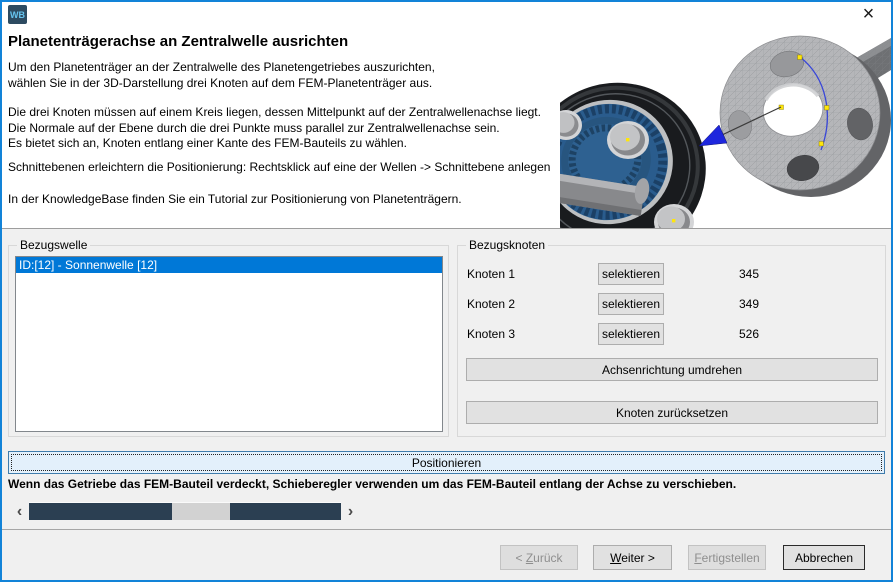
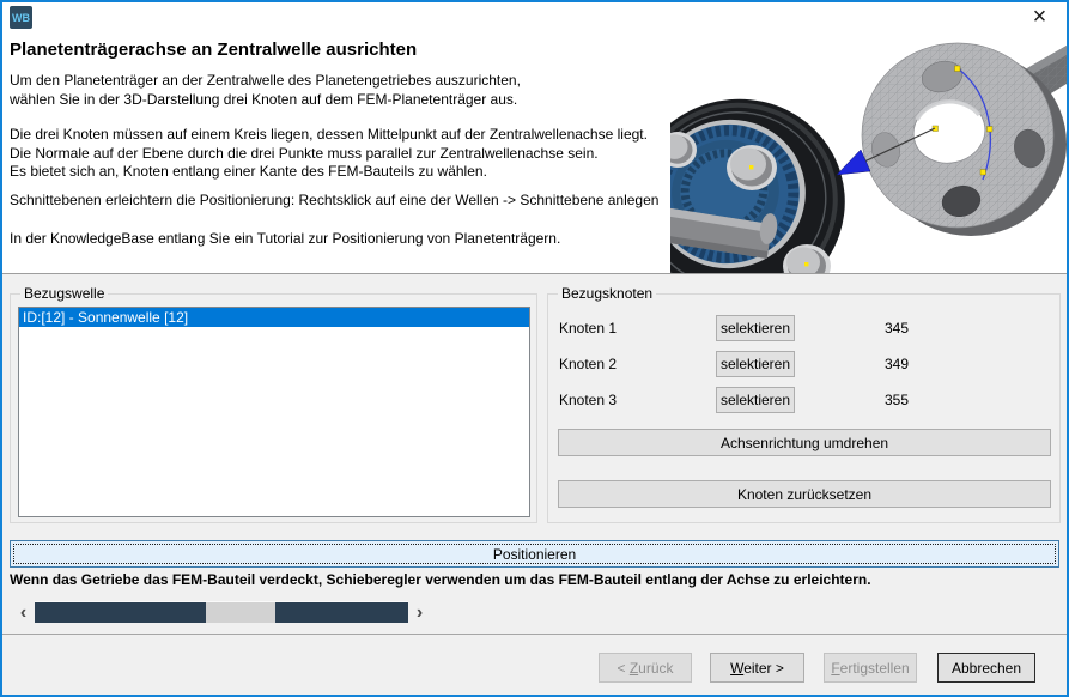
  WB
  ×
  Planetenträgerachse an Zentralwelle ausrichten
  Um den Planetenträger an der Zentralwelle des Planetengetriebes auszurichten,
  wählen Sie in der 3D-Darstellung drei Knoten auf dem FEM-Planetenträger aus.
  Die drei Knoten müssen auf einem Kreis liegen, dessen Mittelpunkt auf der Zentralwellenachse liegt.
  Die Normale auf der Ebene durch die drei Punkte muss parallel zur Zentralwellenachse sein.
  Es bietet sich an, Knoten entlang einer Kante des FEM-Bauteils zu wählen.
  Schnittebenen erleichtern die Positionierung: Rechtsklick auf eine der Wellen -> Schnittebene anlegen
- In der KnowledgeBase finden Sie ein Tutorial zur Positionierung von Planetenträgern.
+ In der KnowledgeBase entlang Sie ein Tutorial zur Positionierung von Planetenträgern.
  Bezugswelle
  ID:[12] - Sonnenwelle [12]
  Bezugsknoten
  Knoten 1
  selektieren
  345
  Knoten 2
  selektieren
  349
  Knoten 3
  selektieren
- 526
+ 355
  Achsenrichtung umdrehen
  Knoten zurücksetzen
  Positionieren
- Wenn das Getriebe das FEM-Bauteil verdeckt, Schieberegler verwenden um das FEM-Bauteil entlang der Achse zu verschieben.
+ Wenn das Getriebe das FEM-Bauteil verdeckt, Schieberegler verwenden um das FEM-Bauteil entlang der Achse zu erleichtern.
  ‹
  ›
  < Zurück
  Weiter >
  Fertigstellen
  Abbrechen
